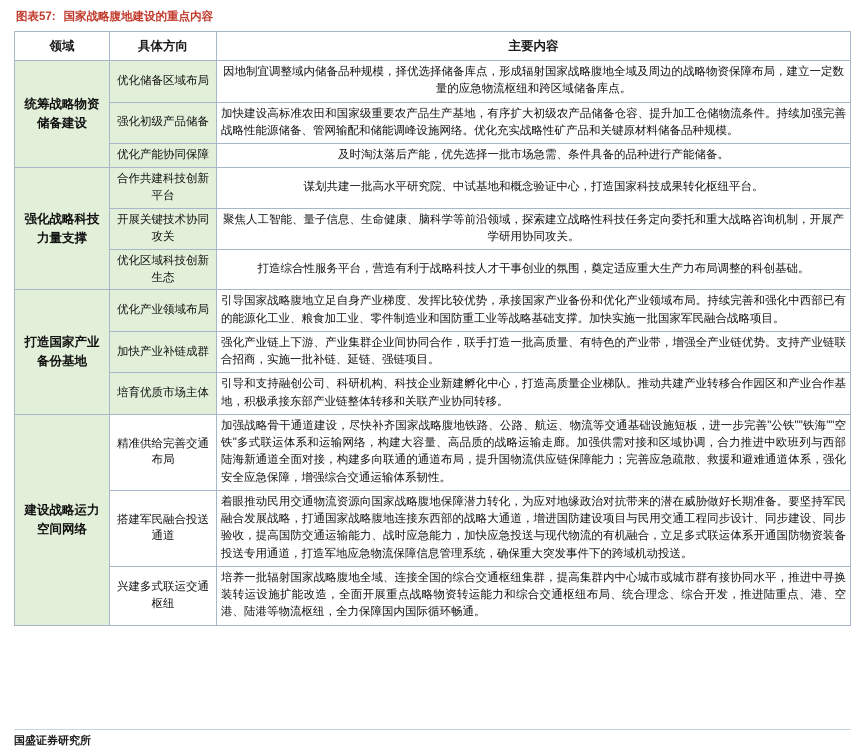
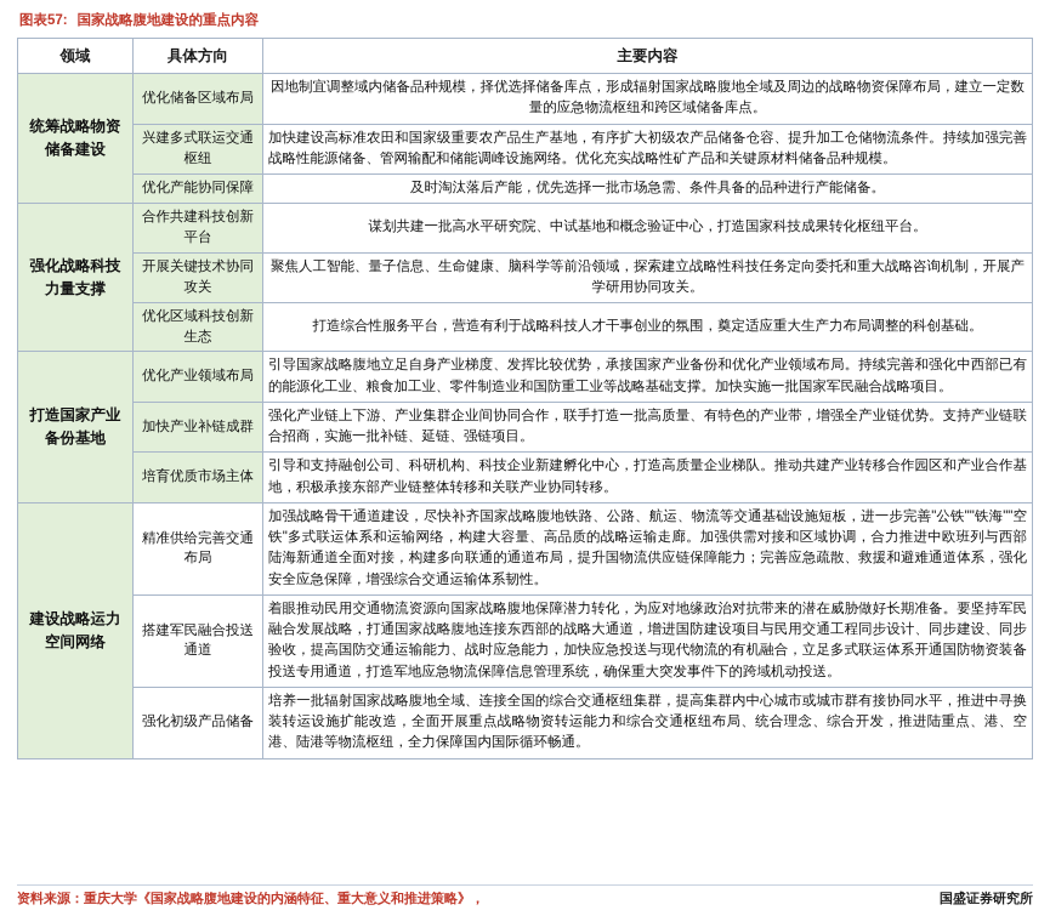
  图表57:
  国家战略腹地建设的重点内容
  领域	具体方向	主要内容
  统筹战略物资 储备建设	优化储备区域布局	因地制宜调整域内储备品种规模，择优选择储备库点，形成辐射国家战略腹地全域及周边的战略物资保障布局，建立一定数量的应急物流枢纽和跨区域储备库点。
- 强化初级产品储备	加快建设高标准农田和国家级重要农产品生产基地，有序扩大初级农产品储备仓容、提升加工仓储物流条件。持续加强完善战略性能源储备、管网输配和储能调峰设施网络。优化充实战略性矿产品和关键原材料储备品种规模。
+ 兴建多式联运交通枢纽	加快建设高标准农田和国家级重要农产品生产基地，有序扩大初级农产品储备仓容、提升加工仓储物流条件。持续加强完善战略性能源储备、管网输配和储能调峰设施网络。优化充实战略性矿产品和关键原材料储备品种规模。
  优化产能协同保障	及时淘汰落后产能，优先选择一批市场急需、条件具备的品种进行产能储备。
  强化战略科技 力量支撑	合作共建科技创新平台	谋划共建一批高水平研究院、中试基地和概念验证中心，打造国家科技成果转化枢纽平台。
  开展关键技术协同攻关	聚焦人工智能、量子信息、生命健康、脑科学等前沿领域，探索建立战略性科技任务定向委托和重大战略咨询机制，开展产学研用协同攻关。
  优化区域科技创新生态	打造综合性服务平台，营造有利于战略科技人才干事创业的氛围，奠定适应重大生产力布局调整的科创基础。
  打造国家产业 备份基地	优化产业领域布局	引导国家战略腹地立足自身产业梯度、发挥比较优势，承接国家产业备份和优化产业领域布局。持续完善和强化中西部已有的能源化工业、粮食加工业、零件制造业和国防重工业等战略基础支撑。加快实施一批国家军民融合战略项目。
  加快产业补链成群	强化产业链上下游、产业集群企业间协同合作，联手打造一批高质量、有特色的产业带，增强全产业链优势。支持产业链联合招商，实施一批补链、延链、强链项目。
  培育优质市场主体	引导和支持融创公司、科研机构、科技企业新建孵化中心，打造高质量企业梯队。推动共建产业转移合作园区和产业合作基地，积极承接东部产业链整体转移和关联产业协同转移。
  建设战略运力 空间网络	精准供给完善交通布局	加强战略骨干通道建设，尽快补齐国家战略腹地铁路、公路、航运、物流等交通基础设施短板，进一步完善"公铁""铁海""空铁"多式联运体系和运输网络，构建大容量、高品质的战略运输走廊。加强供需对接和区域协调，合力推进中欧班列与西部陆海新通道全面对接，构建多向联通的通道布局，提升国物流供应链保障能力；完善应急疏散、救援和避难通道体系，强化安全应急保障，增强综合交通运输体系韧性。
  搭建军民融合投送通道	着眼推动民用交通物流资源向国家战略腹地保障潜力转化，为应对地缘政治对抗带来的潜在威胁做好长期准备。要坚持军民融合发展战略，打通国家战略腹地连接东西部的战略大通道，增进国防建设项目与民用交通工程同步设计、同步建设、同步验收，提高国防交通运输能力、战时应急能力，加快应急投送与现代物流的有机融合，立足多式联运体系开通国防物资装备投送专用通道，打造军地应急物流保障信息管理系统，确保重大突发事件下的跨域机动投送。
- 兴建多式联运交通枢纽	培养一批辐射国家战略腹地全域、连接全国的综合交通枢纽集群，提高集群内中心城市或城市群有接协同水平，推进中寻换装转运设施扩能改造，全面开展重点战略物资转运能力和综合交通枢纽布局、统合理念、综合开发，推进陆重点、港、空港、陆港等物流枢纽，全力保障国内国际循环畅通。
+ 强化初级产品储备	培养一批辐射国家战略腹地全域、连接全国的综合交通枢纽集群，提高集群内中心城市或城市群有接协同水平，推进中寻换装转运设施扩能改造，全面开展重点战略物资转运能力和综合交通枢纽布局、统合理念、综合开发，推进陆重点、港、空港、陆港等物流枢纽，全力保障国内国际循环畅通。
+ 资料来源：重庆大学《国家战略腹地建设的内涵特征、重大意义和推进策略》，
  国盛证券研究所
